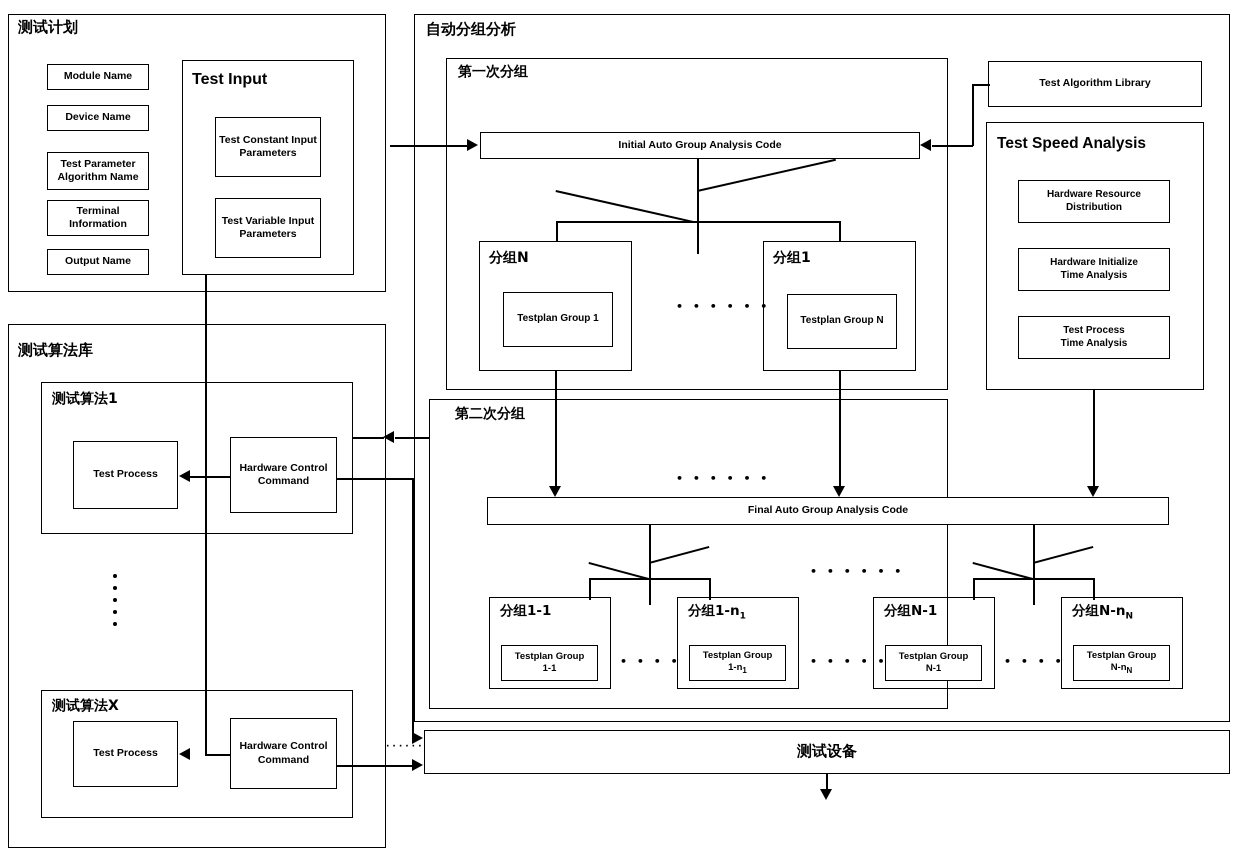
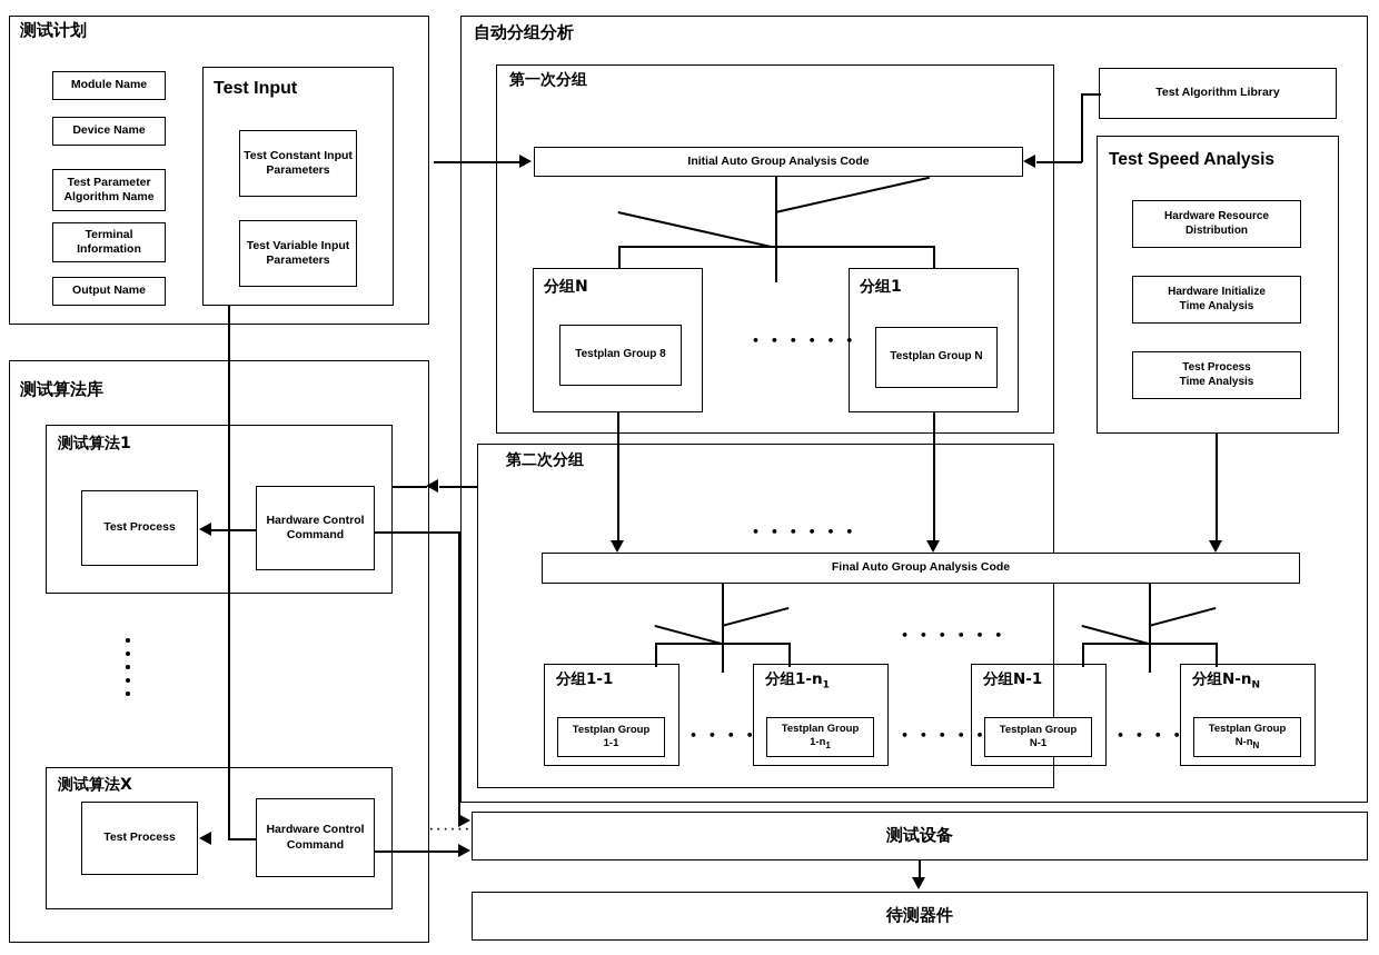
  测试计划
  Module Name
  Device Name
  Test Parameter Algorithm Name
  Terminal Information
  Output Name
  Test Input
  Test Constant Input Parameters
  Test Variable Input Parameters
  测试算法库
  测试算法1
  Test Process
  Hardware Control Command
  测试算法X
  Test Process
  Hardware Control Command
  自动分组分析
  第一次分组
  Initial Auto Group Analysis Code
  分组N
- Testplan Group 1
+ Testplan Group 8
  • • • • • •
  分组1
  Testplan Group N
  第二次分组
  • • • • • •
  Final Auto Group Analysis Code
  分组1-1
  Testplan Group
  1-1
  分组1-n1
  Testplan Group
  1-n1
  • • • • • •
  • • • • •
  分组N-1
  Testplan Group
  N-1
  分组N-nN
  Testplan Group
  N-nN
  Test Algorithm Library
  Test Speed Analysis
  Hardware Resource
  Distribution
  Hardware Initialize
  Time Analysis
  Test Process
  Time Analysis
  测试设备
+ 待测器件
  ······
